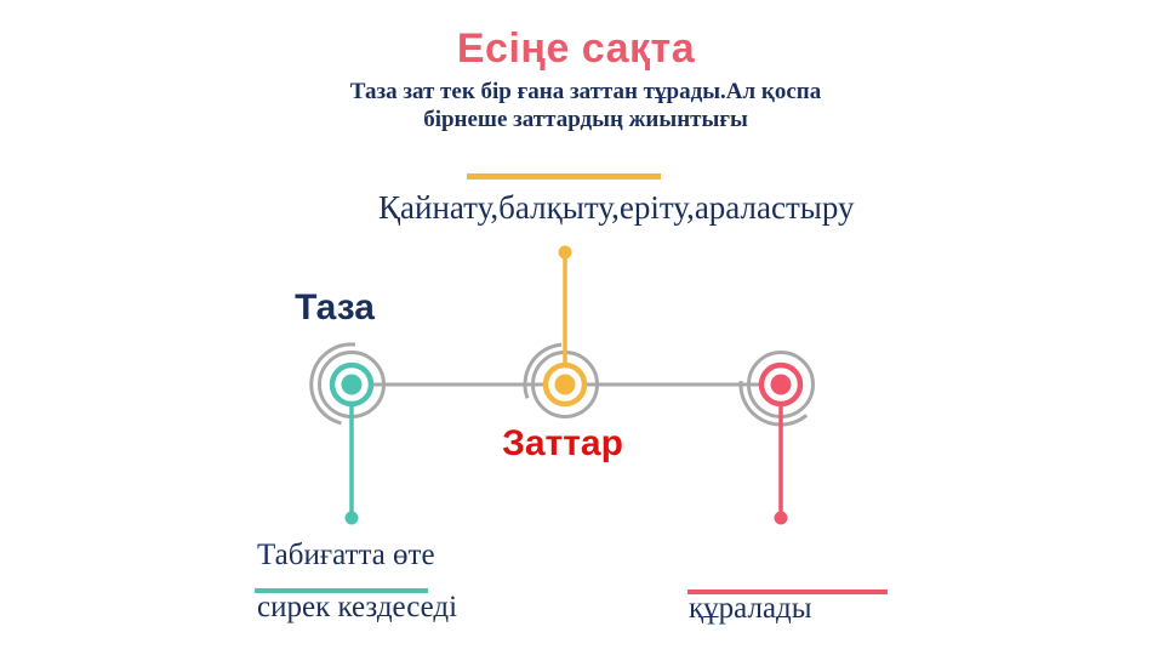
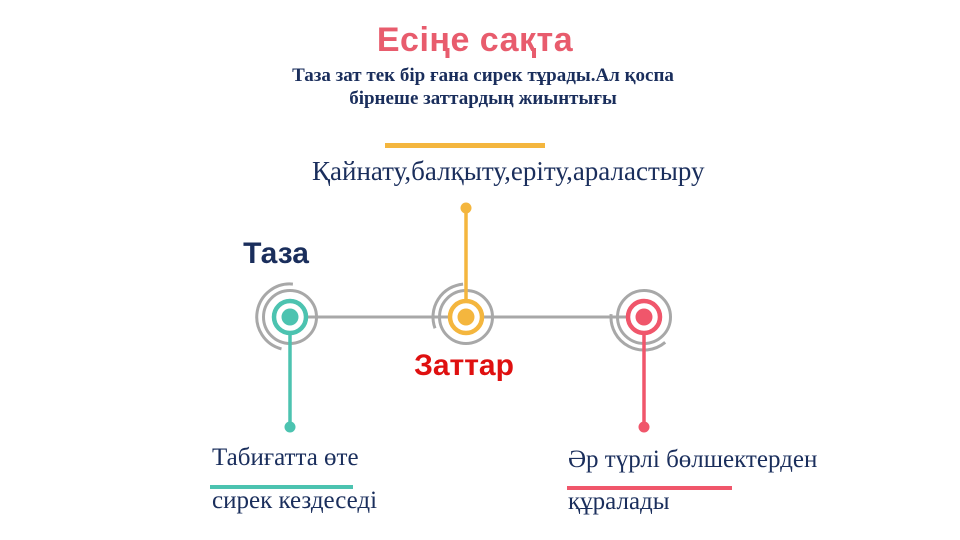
  Есіңе сақта
- Таза зат тек бір ғана заттан тұрады.Ал қоспа
+ Таза зат тек бір ғана сирек тұрады.Ал қоспа
  бірнеше заттардың жиынтығы
  Қайнату,балқыту,еріту,араластыру
  Таза
  Заттар
  Табиғатта өте
  сирек кездеседі
+ Әр түрлі бөлшектерден
  құралады
